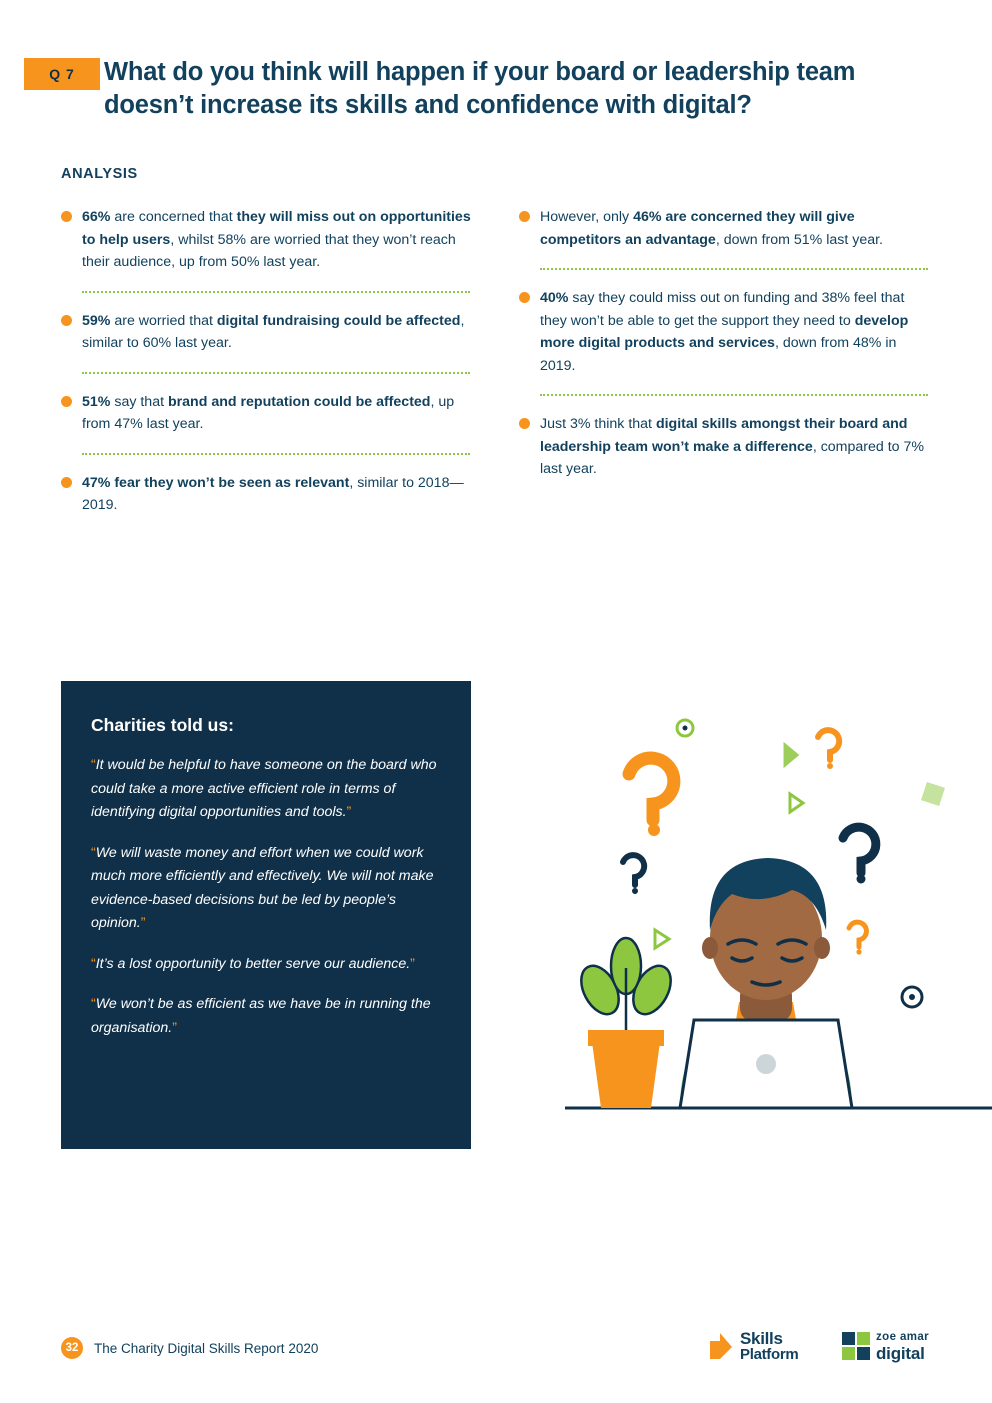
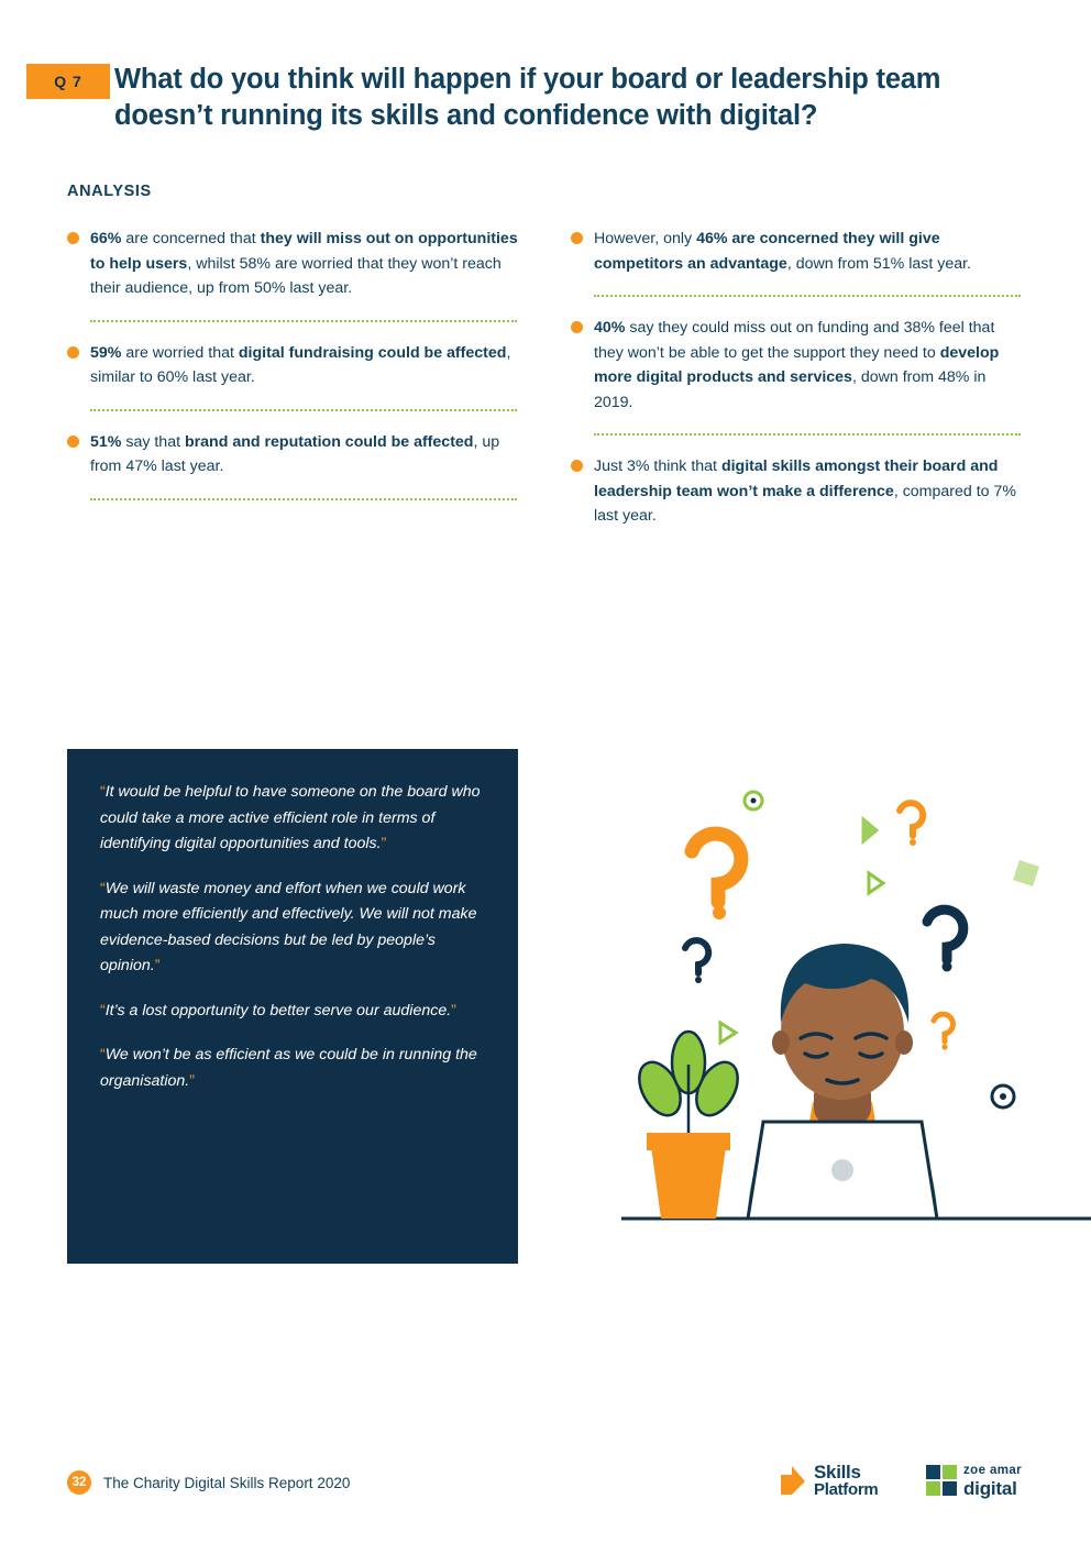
  Q 7
- What do you think will happen if your board or leadership team doesn’t increase its skills and confidence with digital?
+ What do you think will happen if your board or leadership team doesn’t running its skills and confidence with digital?
  ANALYSIS
  66% are concerned that they will miss out on opportunities to help users, whilst 58% are worried that they won’t reach their audience, up from 50% last year.
  59% are worried that digital fundraising could be affected, similar to 60% last year.
  51% say that brand and reputation could be affected, up from 47% last year.
- 47% fear they won’t be seen as relevant, similar to 2018—2019.
  However, only 46% are concerned they will give competitors an advantage, down from 51% last year.
  40% say they could miss out on funding and 38% feel that they won’t be able to get the support they need to develop more digital products and services, down from 48% in 2019.
  Just 3% think that digital skills amongst their board and leadership team won’t make a difference, compared to 7% last year.
- Charities told us:
  “It would be helpful to have someone on the board who could take a more active efficient role in terms of identifying digital opportunities and tools.”
  “We will waste money and effort when we could work much more efficiently and effectively. We will not make evidence-based decisions but be led by people’s opinion.”
  “It’s a lost opportunity to better serve our audience.”
- “We won’t be as efficient as we have be in running the organisation.”
+ “We won’t be as efficient as we could be in running the organisation.”
  32
  The Charity Digital Skills Report 2020
  Skills
  Platform
  zoe amar
  digital
